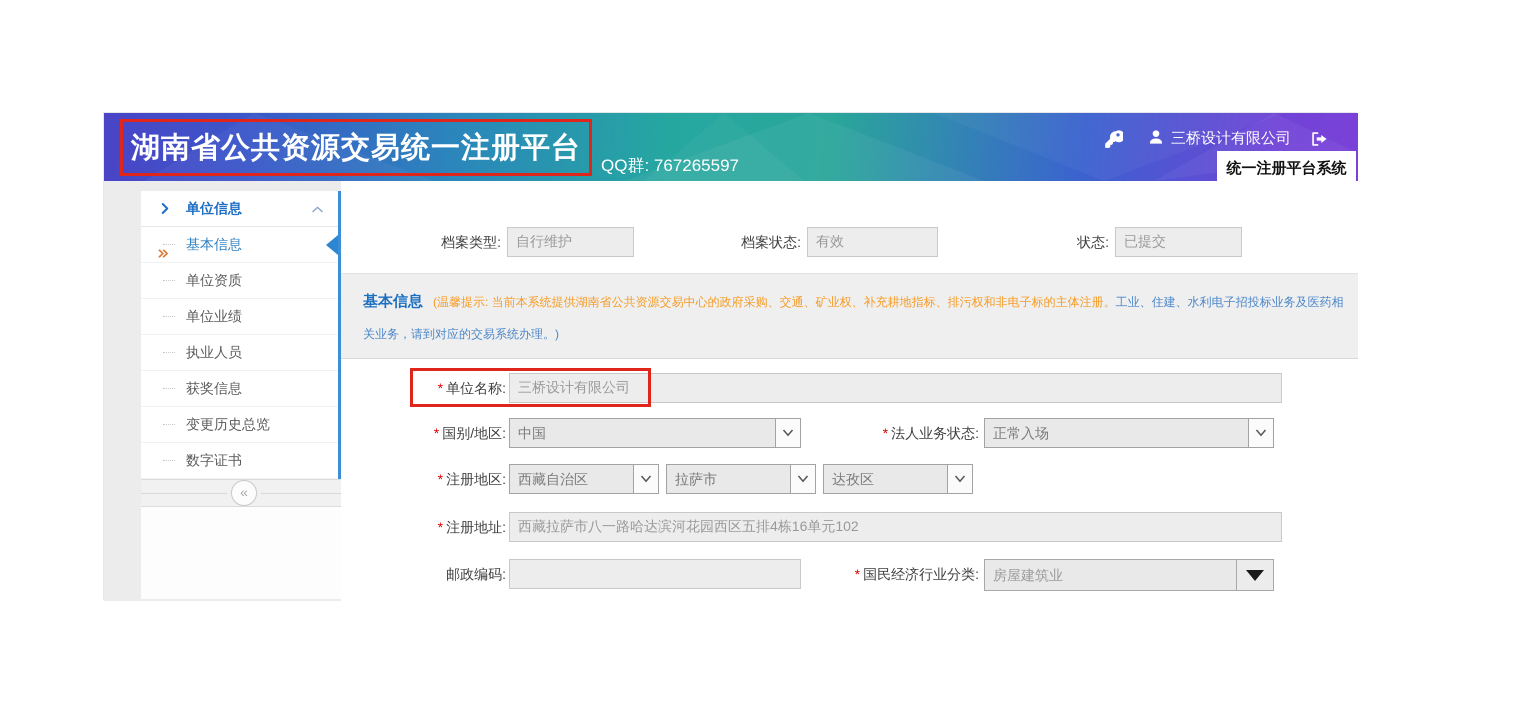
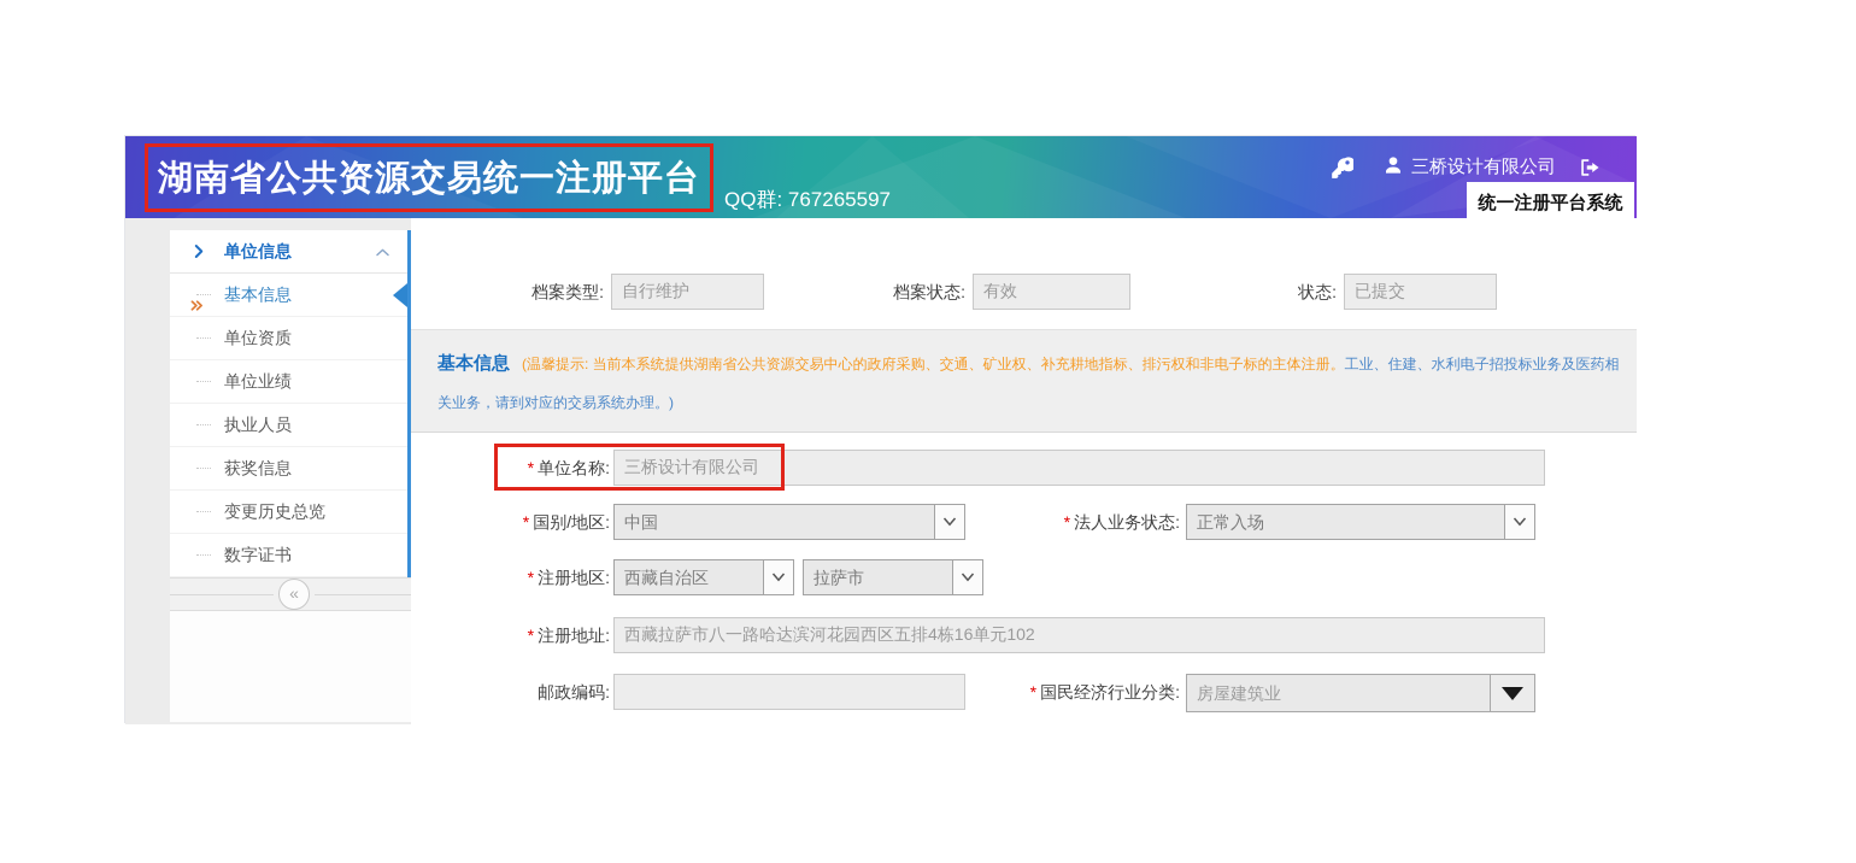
  湖南省公共资源交易统一注册平台
  QQ群: 767265597
  三桥设计有限公司
  统一注册平台系统
  单位信息
  基本信息
  单位资质
  单位业绩
  执业人员
  获奖信息
  变更历史总览
  数字证书
  «
  档案类型:
  自行维护
  档案状态:
  有效
  状态:
  已提交
  基本信息 (温馨提示: 当前本系统提供湖南省公共资源交易中心的政府采购、交通、矿业权、补充耕地指标、排污权和非电子标的主体注册。工业、住建、水利电子招投标业务及医药相关业务，请到对应的交易系统办理。)
  * 单位名称:
  三桥设计有限公司
  * 国别/地区:
  中国
  * 法人业务状态:
  正常入场
  * 注册地区:
  西藏自治区
  拉萨市
- 达孜区
  * 注册地址:
  西藏拉萨市八一路哈达滨河花园西区五排4栋16单元102
  邮政编码:
  * 国民经济行业分类:
  房屋建筑业
